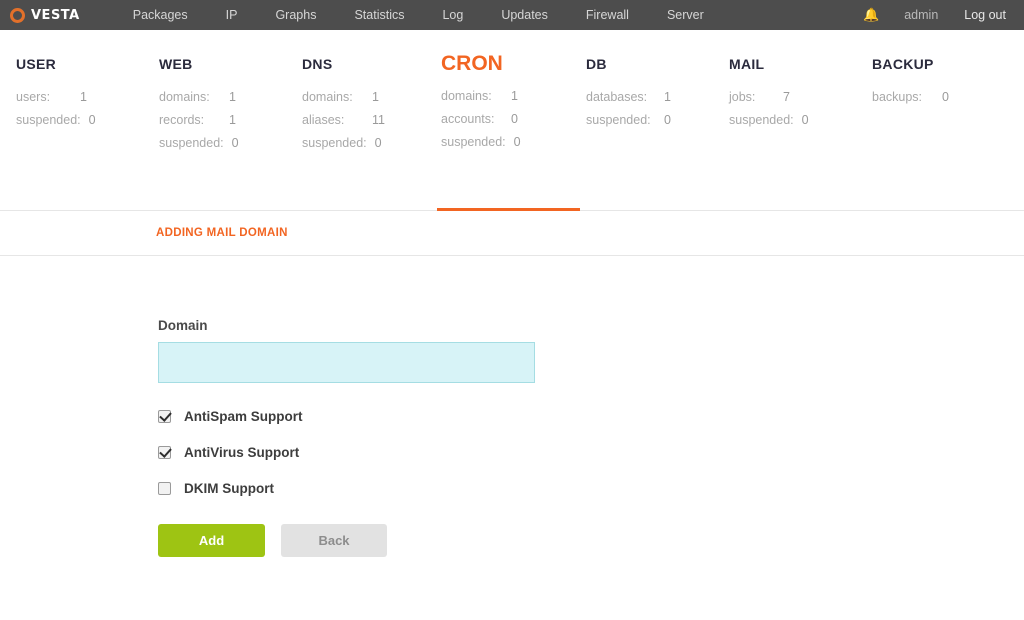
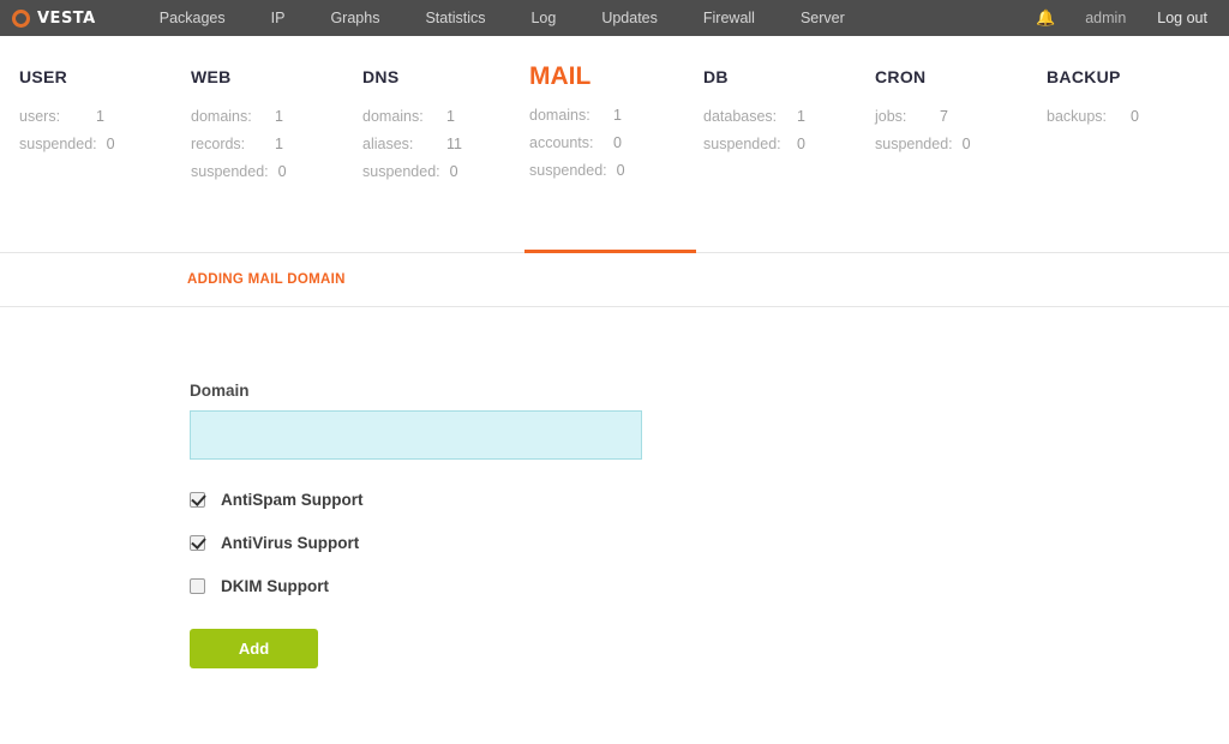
  VESTA
  Packages
  IP
  Graphs
  Statistics
  Log
  Updates
  Firewall
  Server
  🔔
  admin
  Log out
  USER
  users:
  1
  suspended:
  0
  WEB
  domains:
  1
  records:
  1
  suspended:
  0
  DNS
  domains:
  1
  aliases:
  11
  suspended:
  0
- CRON
+ MAIL
  domains:
  1
  accounts:
  0
  suspended:
  0
  DB
  databases:
  1
  suspended:
  0
- MAIL
+ CRON
  jobs:
  7
  suspended:
  0
  BACKUP
  backups:
  0
  ADDING MAIL DOMAIN
  Domain
  AntiSpam Support
  AntiVirus Support
  DKIM Support
  Add
- Back
